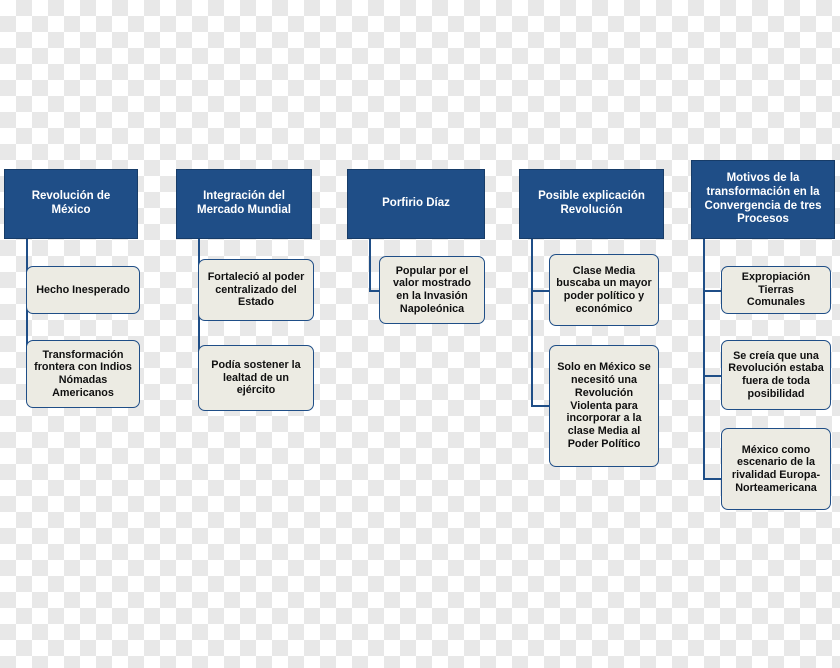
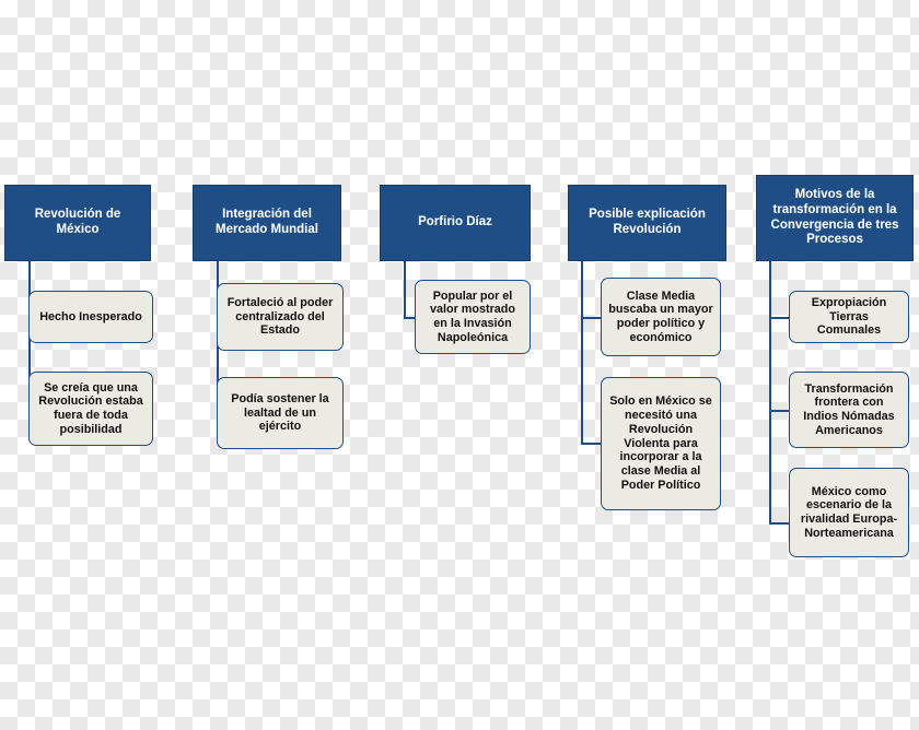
  Revolución de México
  Hecho Inesperado
- Transformación frontera con Indios Nómadas Americanos
+ Se creía que una Revolución estaba fuera de toda posibilidad
  Integración del Mercado Mundial
  Fortaleció al poder centralizado del Estado
  Podía sostener la lealtad de un ejército
  Porfirio Díaz
  Popular por el valor mostrado en la Invasión Napoleónica
  Posible explicación Revolución
  Clase Media buscaba un mayor poder político y económico
  Solo en México se necesitó una Revolución Violenta para incorporar a la clase Media al Poder Político
  Motivos de la transformación en la Convergencia de tres Procesos
  Expropiación Tierras Comunales
- Se creía que una Revolución estaba fuera de toda posibilidad
+ Transformación frontera con Indios Nómadas Americanos
  México como escenario de la rivalidad Europa-Norteamericana
